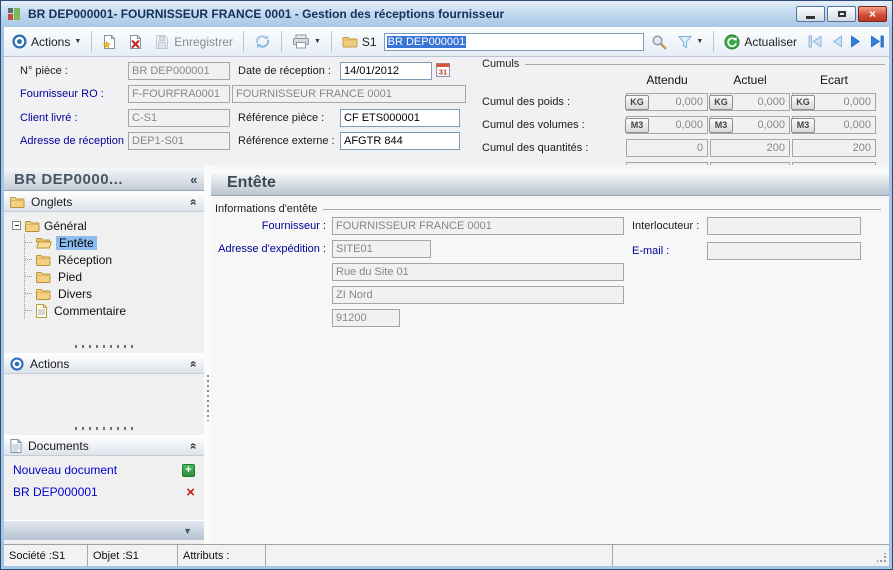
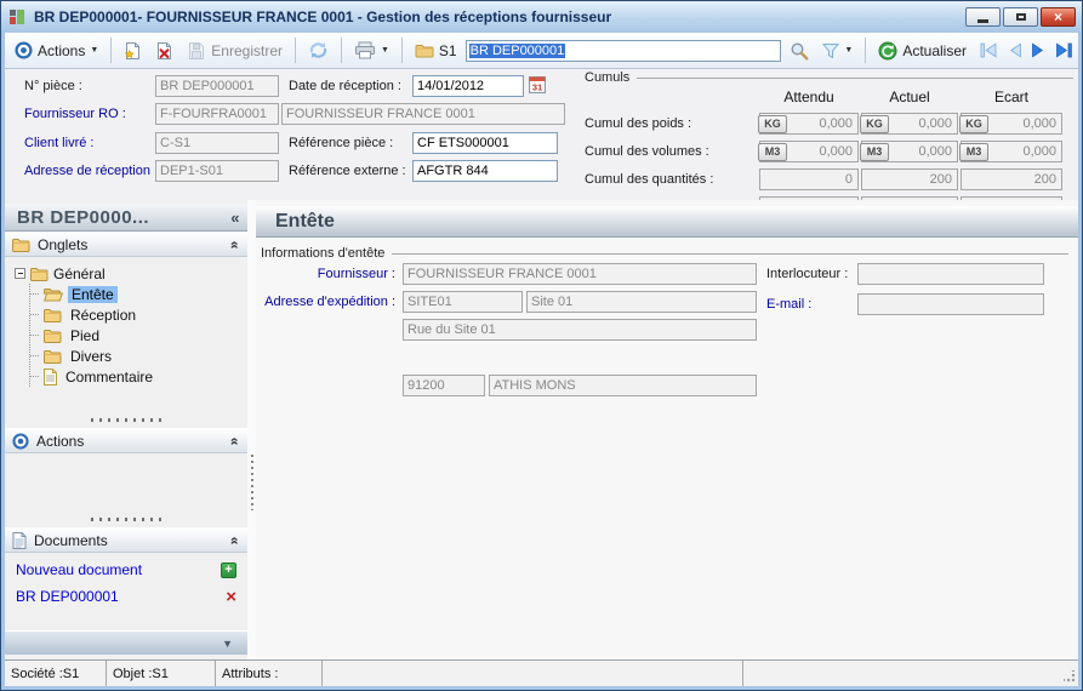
  BR DEP000001- FOURNISSEUR FRANCE 0001 - Gestion des réceptions fournisseur
  ×
  Actions
  Enregistrer
  S1
  BR DEP000001
  Actualiser
  N° pièce :
  BR DEP000001
  Date de réception :
  14/01/2012
  31
  Fournisseur RO :
  F-FOURFRA0001
  FOURNISSEUR FRANCE 0001
  Client livré :
  C-S1
  Référence pièce :
  CF ETS000001
  Adresse de réception
  DEP1-S01
  Référence externe :
  AFGTR 844
  Cumuls
  Attendu
  Actuel
  Ecart
  Cumul des poids :
  KG
  0,000
  KG
  0,000
  KG
  0,000
  Cumul des volumes :
  M3
  0,000
  M3
  0,000
  M3
  0,000
  Cumul des quantités :
  0
  200
  200
  BR DEP0000...
  «
  Onglets
  Général
  Entête
  Réception
  Pied
  Divers
  Commentaire
  Actions
  Documents
  Nouveau document
  +
  BR DEP000001
  ×
  ▼
  Entête
  Informations d'entête
  Fournisseur :
  FOURNISSEUR FRANCE 0001
  Adresse d'expédition :
  SITE01
+ Site 01
  Rue du Site 01
- ZI Nord
  91200
+ ATHIS MONS
  Interlocuteur :
  E-mail :
  Société :S1
  Objet :S1
  Attributs :
